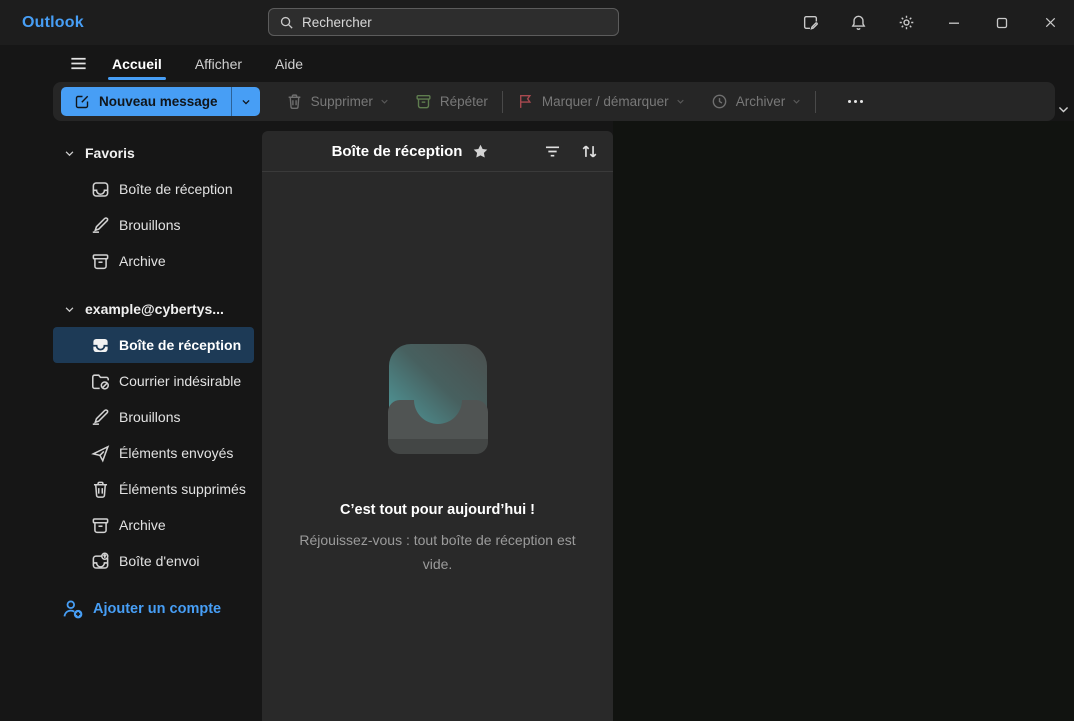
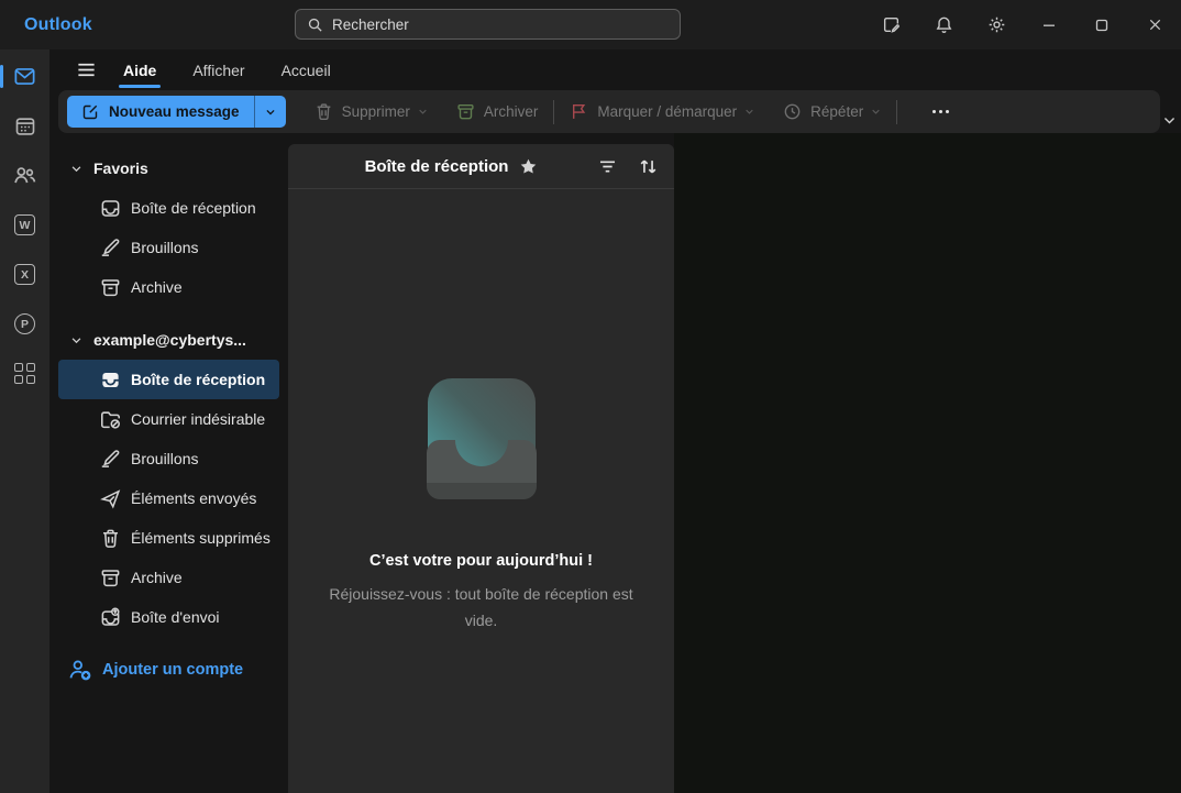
  Outlook
  Rechercher
+ W
+ X
+ P
- Accueil
+ Aide
  Afficher
- Aide
+ Accueil
  Nouveau message
  Supprimer
- Répéter
+ Archiver
  Marquer / démarquer
- Archiver
+ Répéter
  Favoris
  Boîte de réception
  Brouillons
  Archive
  example@cybertys...
  Boîte de réception
  Courrier indésirable
  Brouillons
  Éléments envoyés
  Éléments supprimés
  Archive
  Boîte d'envoi
  Ajouter un compte
  Boîte de réception
- C’est tout pour aujourd’hui !
+ C’est votre pour aujourd’hui !
  Réjouissez-vous : tout boîte de réception est vide.
